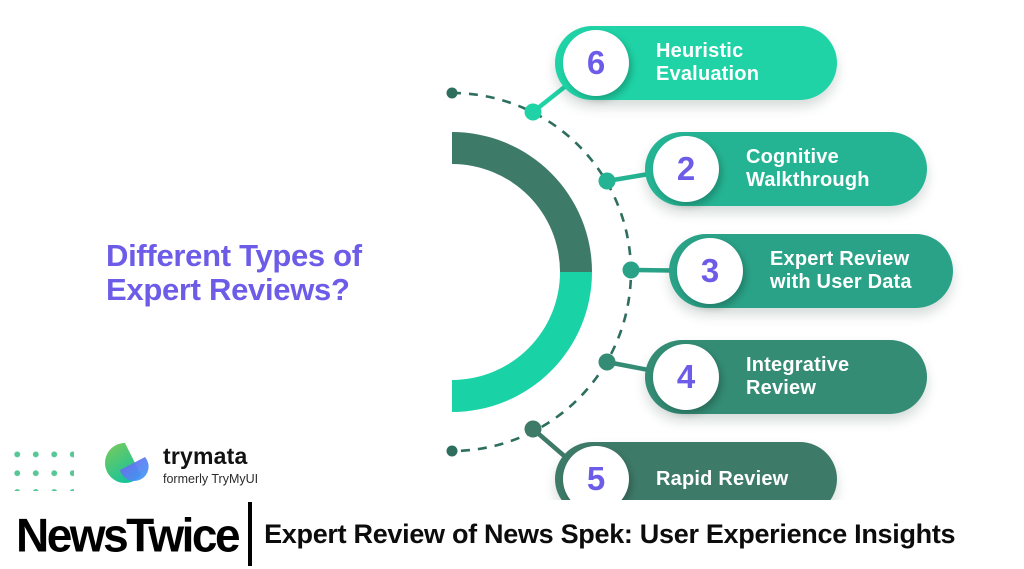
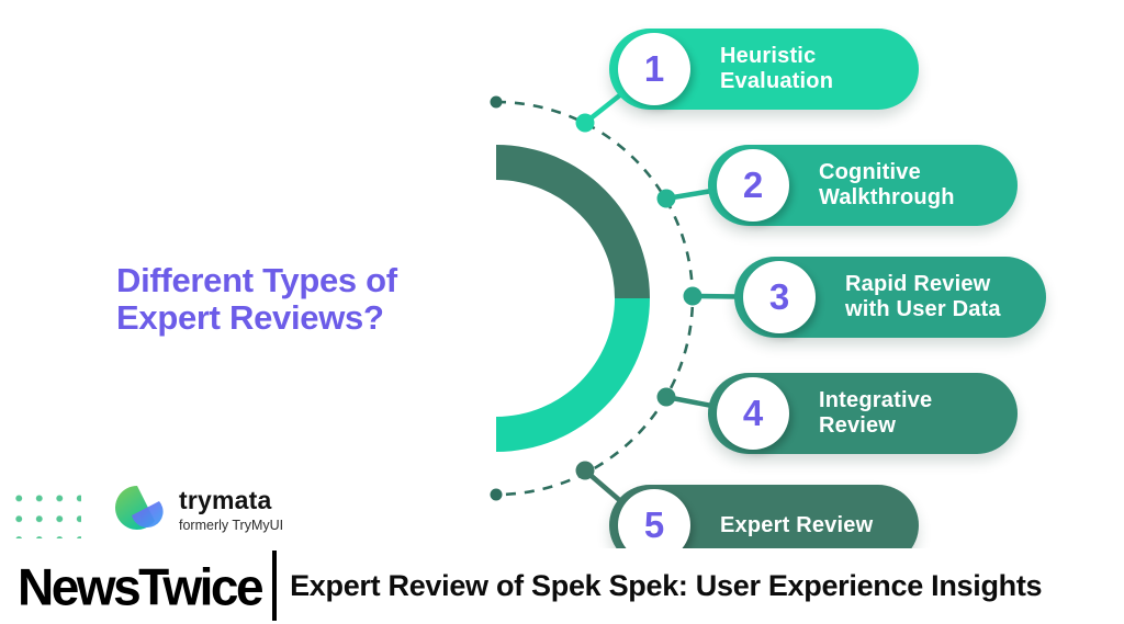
  Different Types of
  Expert Reviews?
- 6
+ 1
  Heuristic
  Evaluation
  2
  Cognitive
  Walkthrough
  3
- Expert Review
+ Rapid Review
  with User Data
  4
  Integrative
  Review
  5
- Rapid Review
+ Expert Review
  trymata
  formerly TryMyUI
  NewsTwice
- Expert Review of News Spek: User Experience Insights
+ Expert Review of Spek Spek: User Experience Insights
